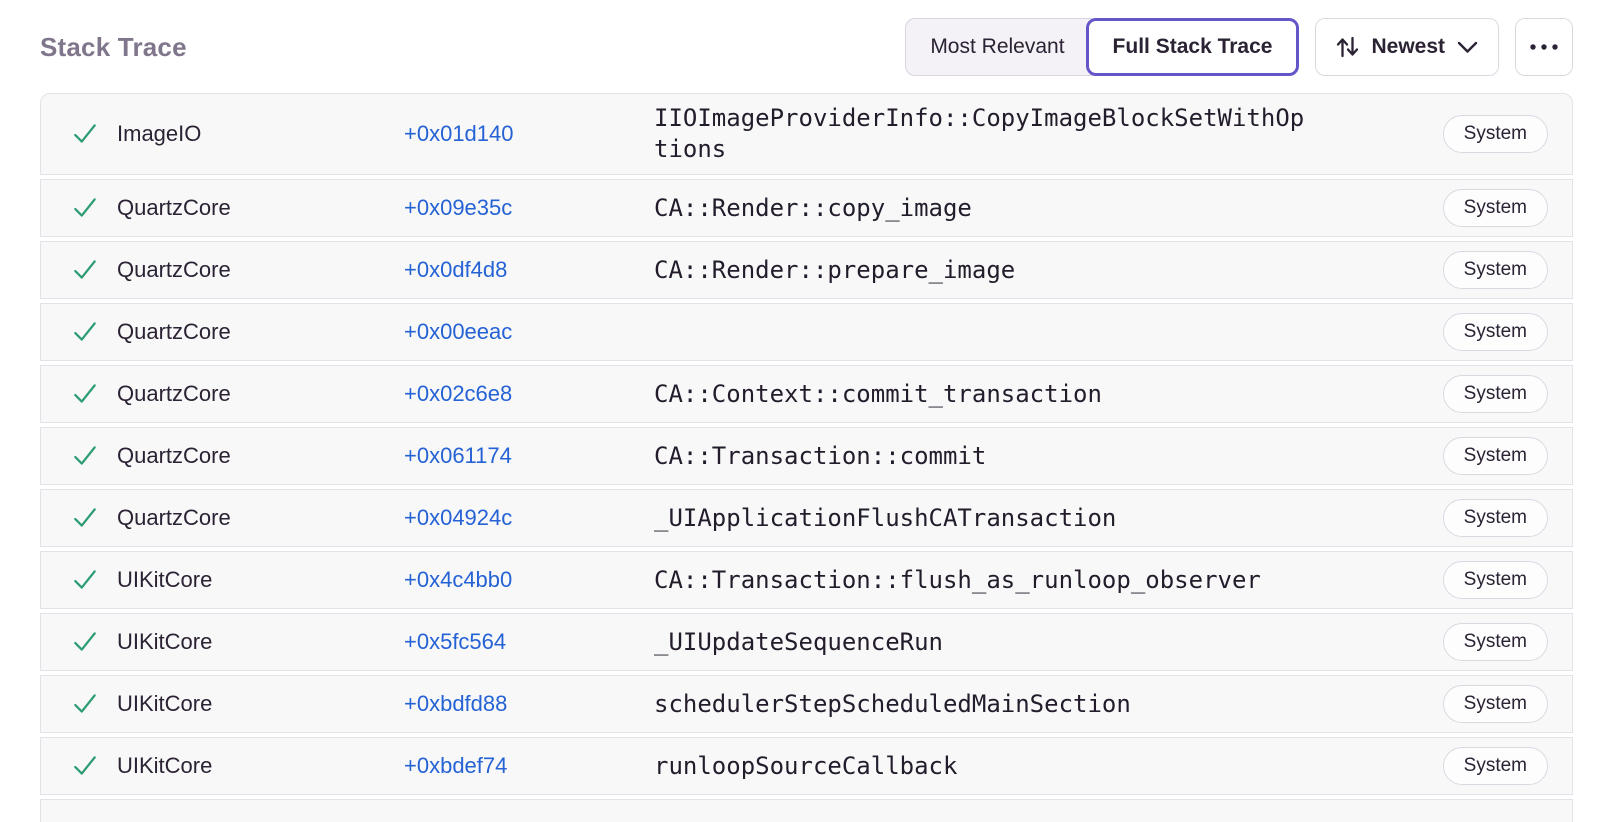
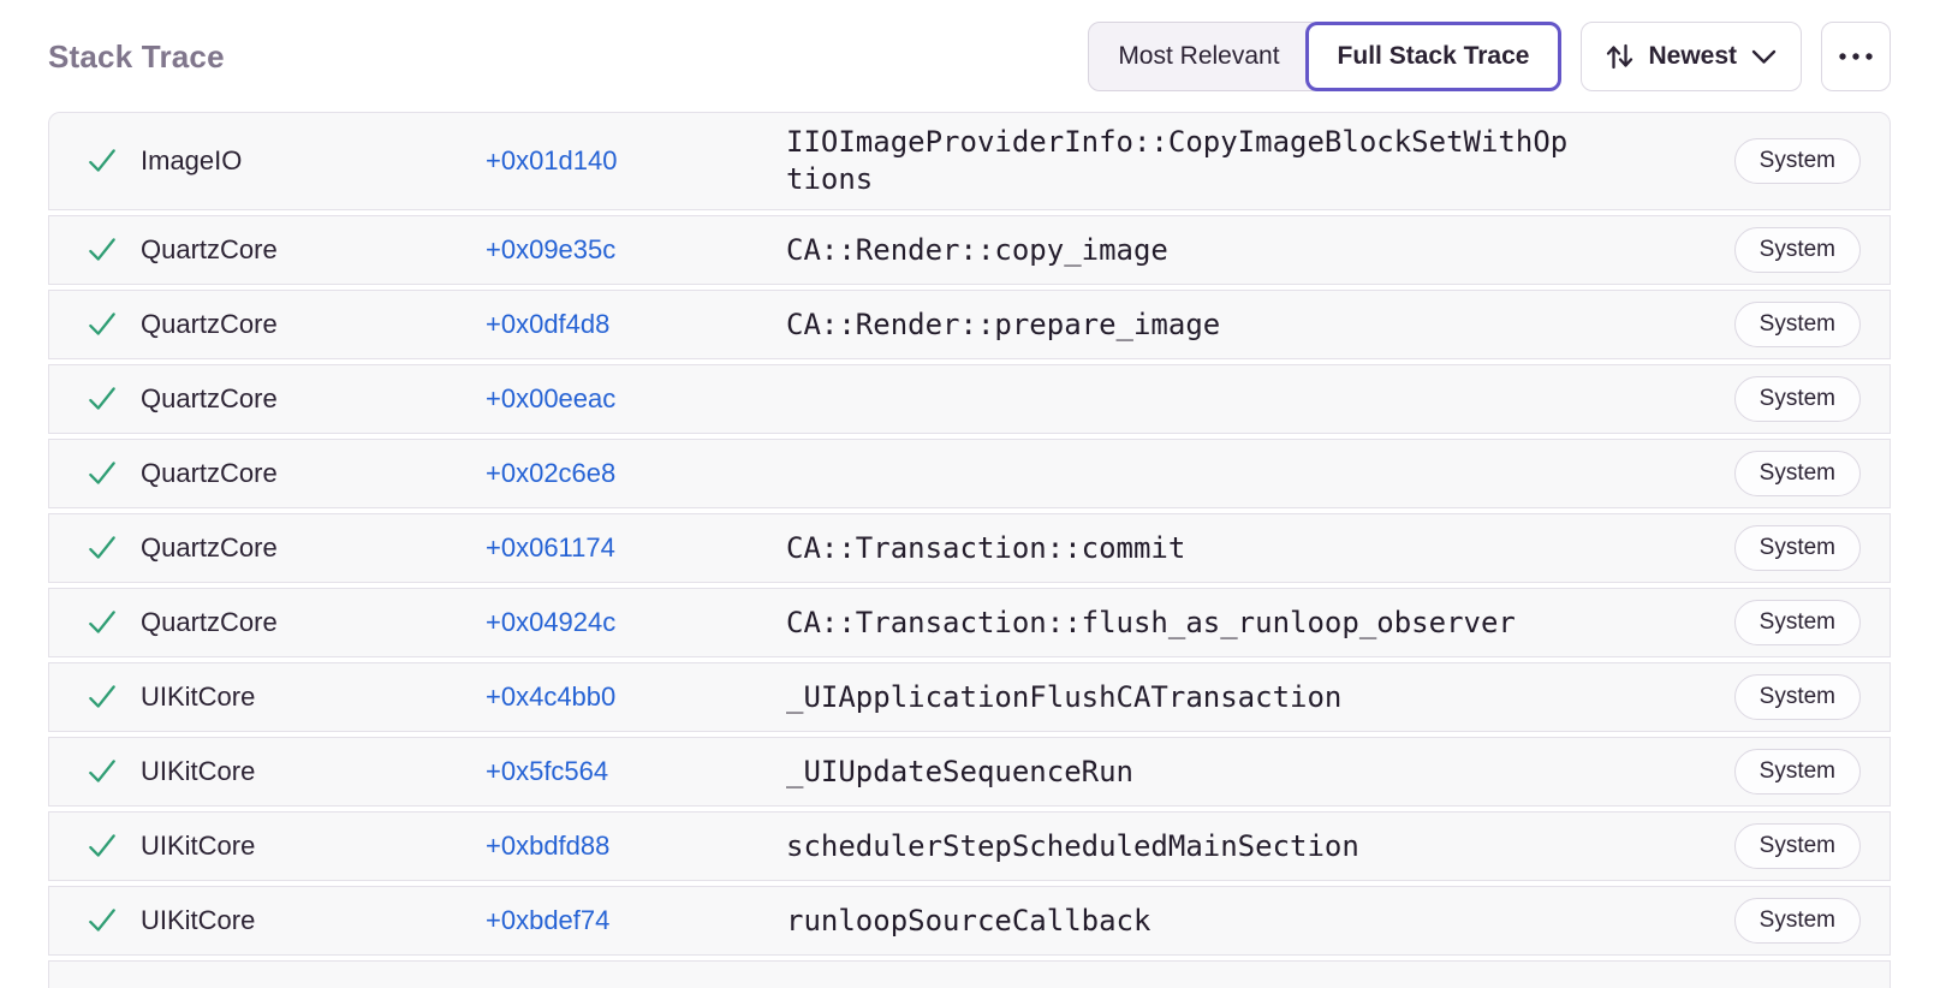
  Stack Trace
  Most Relevant
  Full Stack Trace
  Newest
  ImageIO
  +0x01d140
  IIOImageProviderInfo::CopyImageBlockSetWithOptions
  System
  QuartzCore
  +0x09e35c
  CA::Render::copy_image
  System
  QuartzCore
  +0x0df4d8
  CA::Render::prepare_image
  System
  QuartzCore
  +0x00eeac
  System
  QuartzCore
  +0x02c6e8
- CA::Context::commit_transaction
  System
  QuartzCore
  +0x061174
  CA::Transaction::commit
  System
  QuartzCore
  +0x04924c
- _UIApplicationFlushCATransaction
+ CA::Transaction::flush_as_runloop_observer
  System
  UIKitCore
  +0x4c4bb0
- CA::Transaction::flush_as_runloop_observer
+ _UIApplicationFlushCATransaction
  System
  UIKitCore
  +0x5fc564
  _UIUpdateSequenceRun
  System
  UIKitCore
  +0xbdfd88
  schedulerStepScheduledMainSection
  System
  UIKitCore
  +0xbdef74
  runloopSourceCallback
  System
